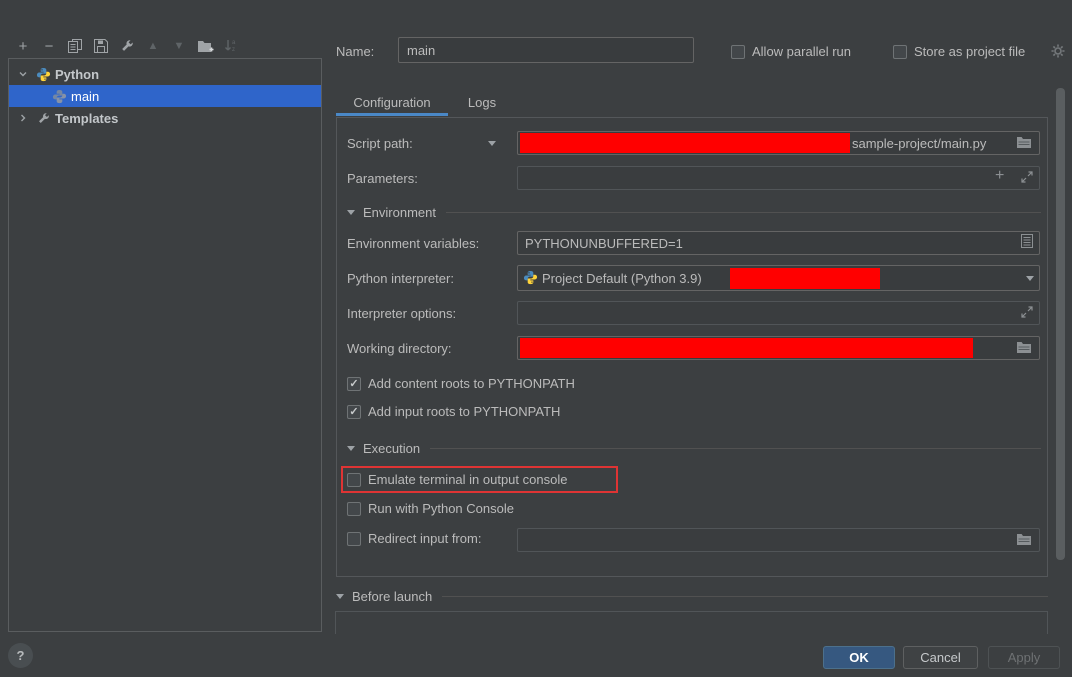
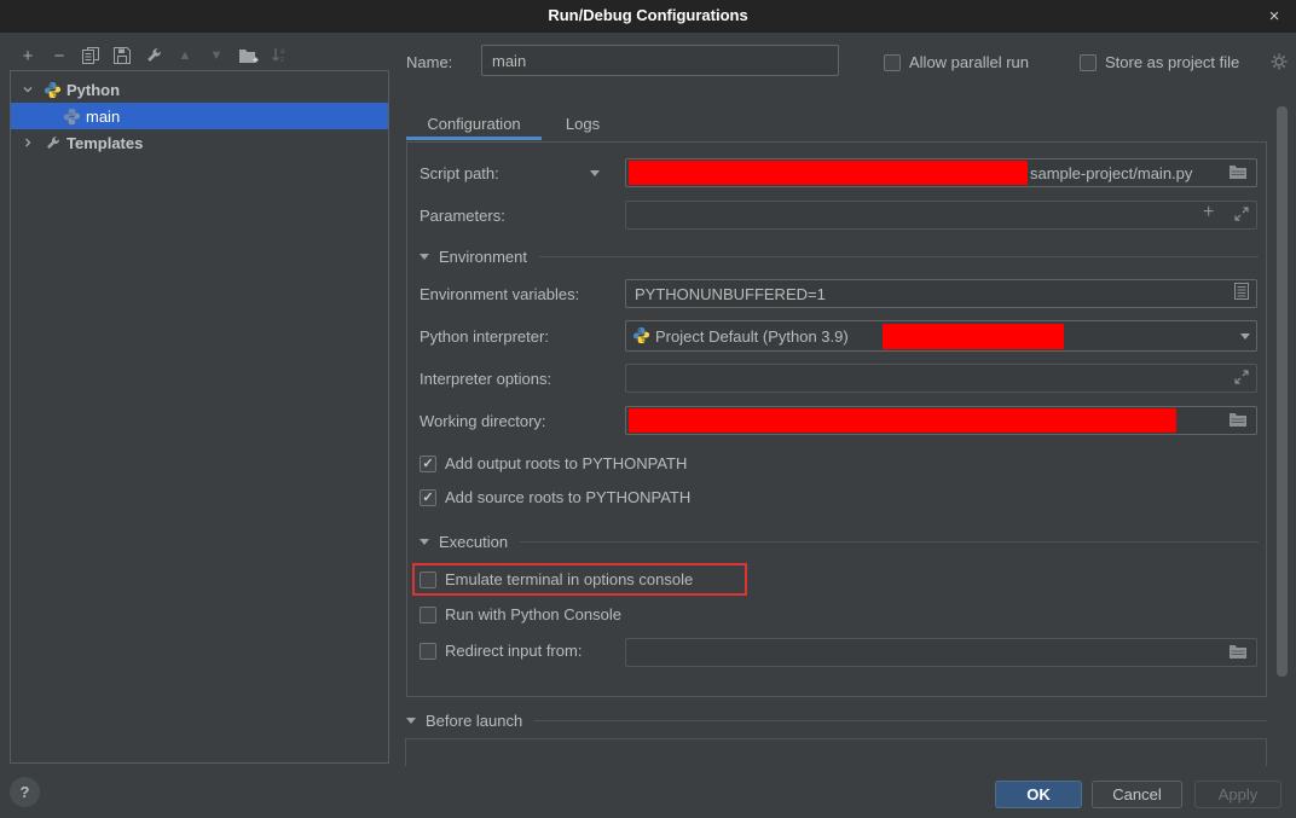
+ Run/Debug Configurations
+ ×
  +
  −
  ▲
  ▼
  Python
  main
  Templates
  Name:
  main
  Allow parallel run
  Store as project file
  Configuration
  Logs
  Script path:
  sample-project/main.py
  Parameters:
  +
  Environment
  Environment variables:
  PYTHONUNBUFFERED=1
  Python interpreter:
  Project Default (Python 3.9)
  Interpreter options:
  Working directory:
  ✓
- Add content roots to PYTHONPATH
+ Add output roots to PYTHONPATH
  ✓
- Add input roots to PYTHONPATH
+ Add source roots to PYTHONPATH
  Execution
- Emulate terminal in output console
+ Emulate terminal in options console
  Run with Python Console
  Redirect input from:
  Before launch
  ?
  OK
  Cancel
  Apply
